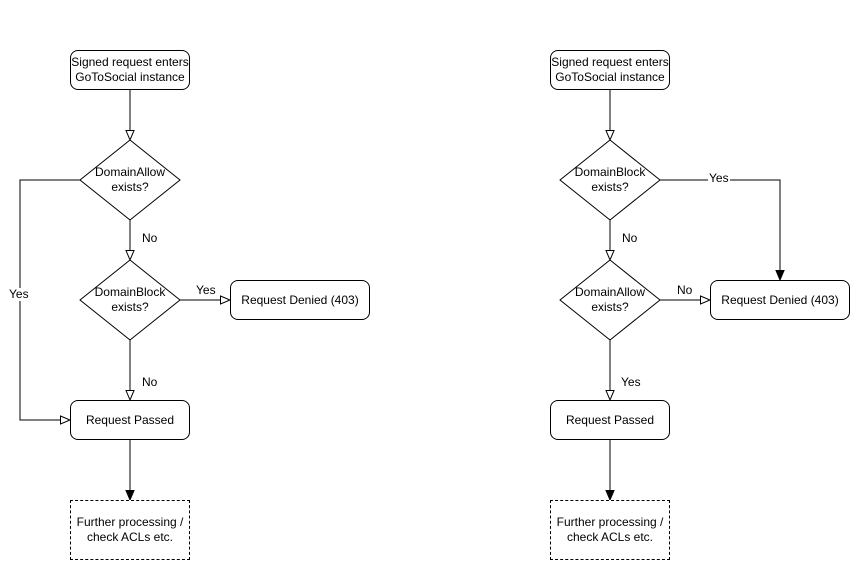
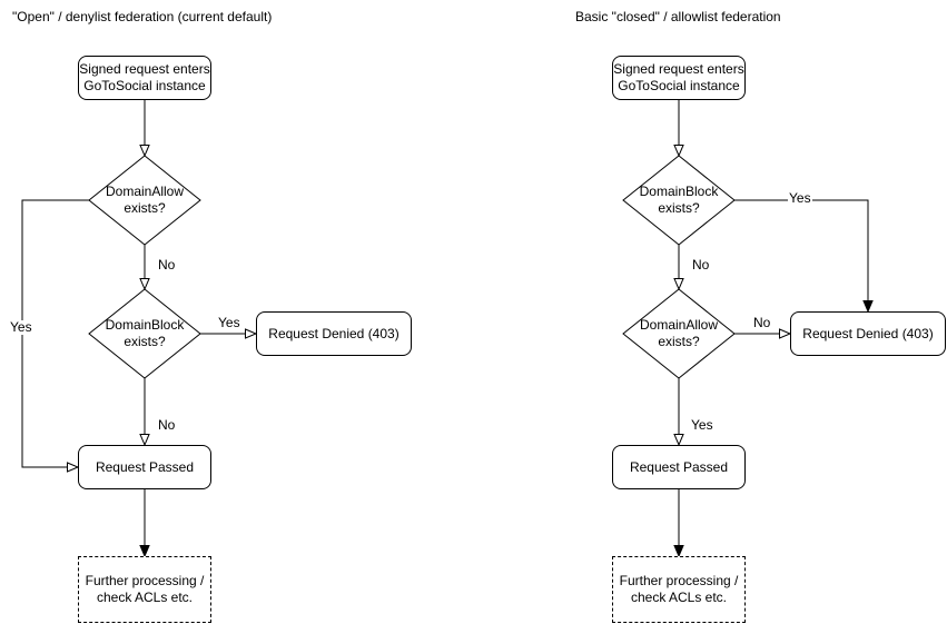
+ "Open" / denylist federation (current default)
+ Basic "closed" / allowlist federation
  Signed request enters
  GoToSocial instance
  DomainAllow
  exists?
  DomainBlock
  exists?
  Request Denied (403)
  Request Passed
  Further processing /
  check ACLs etc.
  No
  Yes
  Yes
  No
  Signed request enters
  GoToSocial instance
  DomainBlock
  exists?
  DomainAllow
  exists?
  Request Denied (403)
  Request Passed
  Further processing /
  check ACLs etc.
  Yes
  No
  No
  Yes
